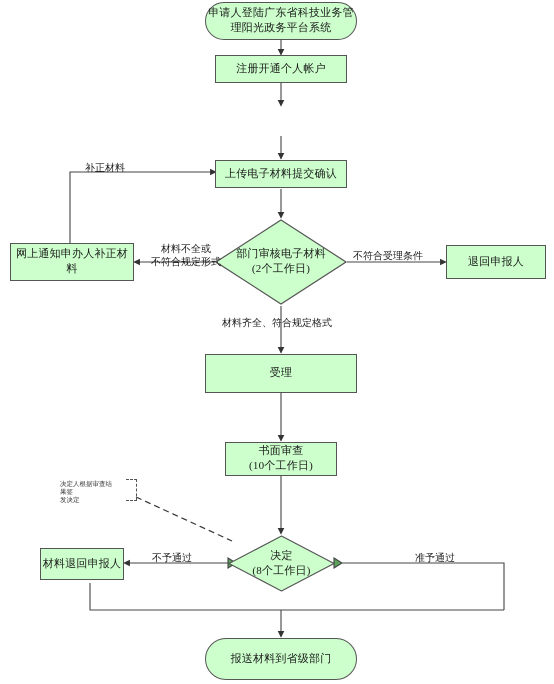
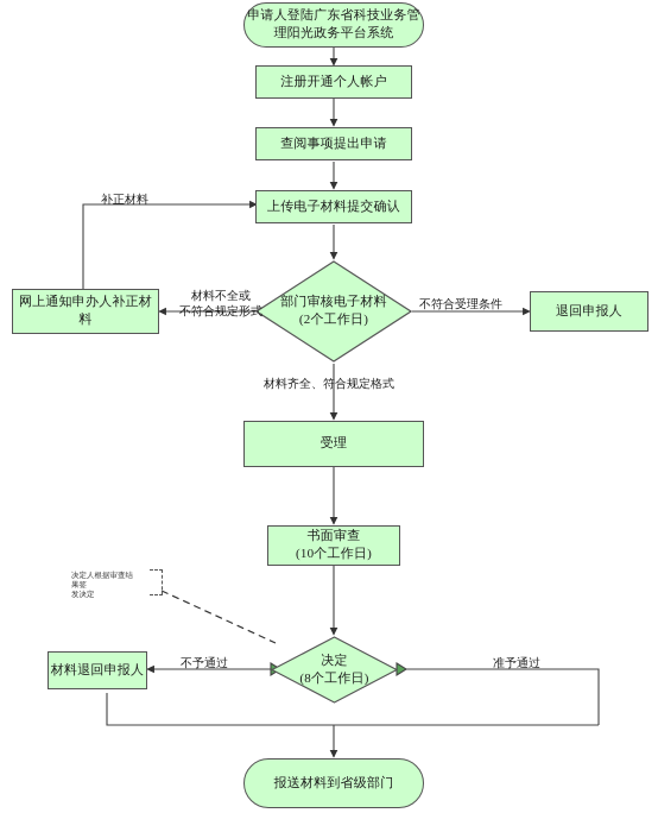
  申请人登陆广东省科技业务管理阳光政务平台系统
  注册开通个人帐户
+ 查阅事项提出申请
  上传电子材料提交确认
  部门审核电子材料
  (2个工作日)
  网上通知申办人补正材料
  退回申报人
  受理
  书面审查
  (10个工作日)
  决定
  (8个工作日)
  材料退回申报人
  报送材料到省级部门
  补正材料
  材料不全或
  不符合规定形式
  不符合受理条件
  材料齐全、符合规定格式
  不予通过
  准予通过
